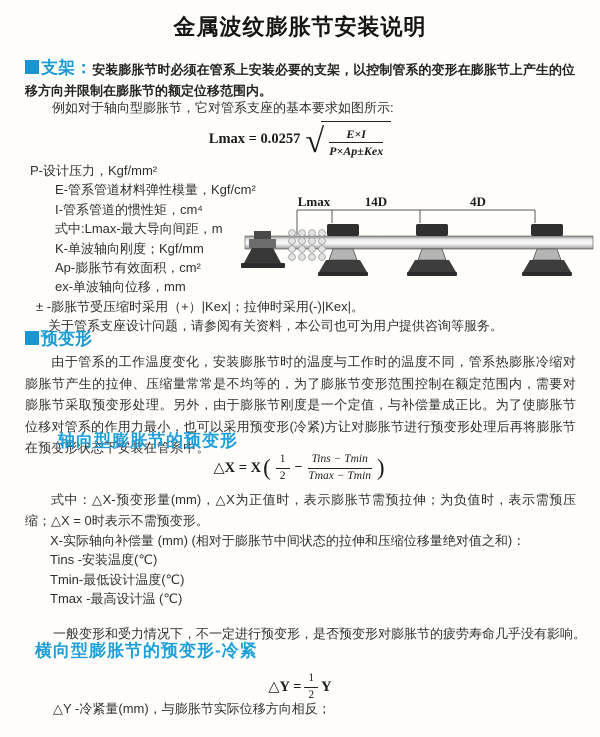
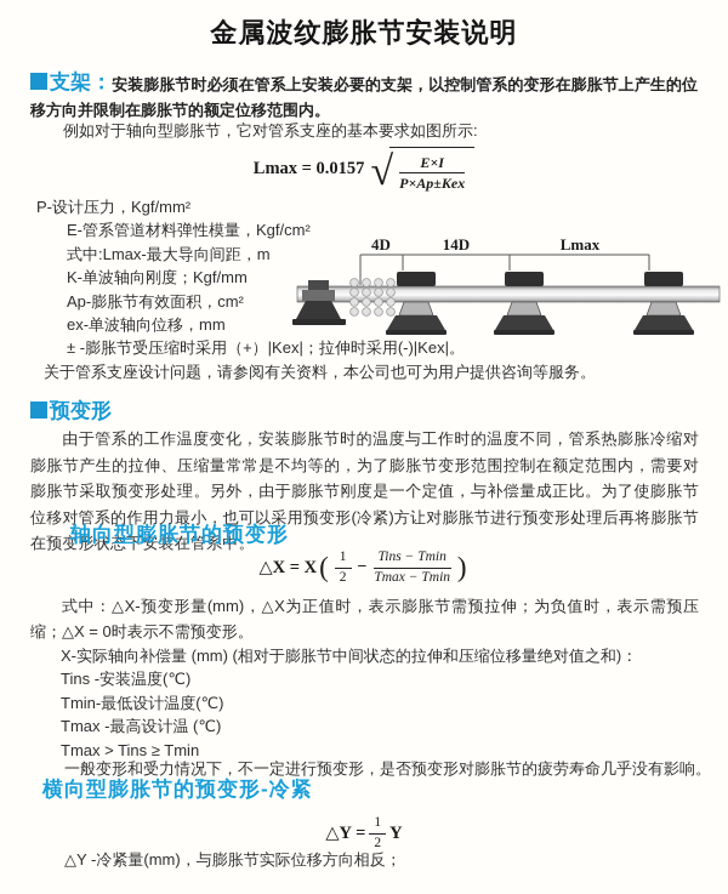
  金属波纹膨胀节安装说明
  支架：安装膨胀节时必须在管系上安装必要的支架，以控制管系的变形在膨胀节上产生的位移方向并限制在膨胀节的额定位移范围内。
  例如对于轴向型膨胀节，它对管系支座的基本要求如图所示:
- Lmax = 0.0257
+ Lmax = 0.0157
  √
  E×I
  P×Ap±Kex
  P-设计压力，Kgf/mm²
  E-管系管道材料弹性模量，Kgf/cm²
- I-管系管道的惯性矩，cm⁴
  式中:Lmax-最大导向间距，m
  K-单波轴向刚度；Kgf/mm
  Ap-膨胀节有效面积，cm²
  ex-单波轴向位移，mm
  ± -膨胀节受压缩时采用（+）|Kex|；拉伸时采用(-)|Kex|。
  关于管系支座设计问题，请参阅有关资料，本公司也可为用户提供咨询等服务。
- Lmax
+ 4D
  14D
- 4D
+ Lmax
  预变形
  由于管系的工作温度变化，安装膨胀节时的温度与工作时的温度不同，管系热膨胀冷缩对膨胀节产生的拉伸、压缩量常常是不均等的，为了膨胀节变形范围控制在额定范围内，需要对膨胀节采取预变形处理。另外，由于膨胀节刚度是一个定值，与补偿量成正比。为了使膨胀节位移对管系的作用力最小，也可以采用预变形(冷紧)方让对膨胀节进行预变形处理后再将膨胀节在预变形状态下安装在管系中。
  轴向型膨胀节的预变形
  △X = X
  (
  1
  2
  −
  Tins − Tmin
  Tmax − Tmin
  )
  式中：△X-预变形量(mm)，△X为正值时，表示膨胀节需预拉伸；为负值时，表示需预压缩；△X = 0时表示不需预变形。
  X-实际轴向补偿量 (mm) (相对于膨胀节中间状态的拉伸和压缩位移量绝对值之和)：
  Tins -安装温度(℃)
  Tmin-最低设计温度(℃)
  Tmax -最高设计温 (℃)
+ Tmax > Tins ≥ Tmin
  一般变形和受力情况下，不一定进行预变形，是否预变形对膨胀节的疲劳寿命几乎没有影响。
  横向型膨胀节的预变形-冷紧
  △Y =
  1
  2
  Y
  △Y -冷紧量(mm)，与膨胀节实际位移方向相反；
